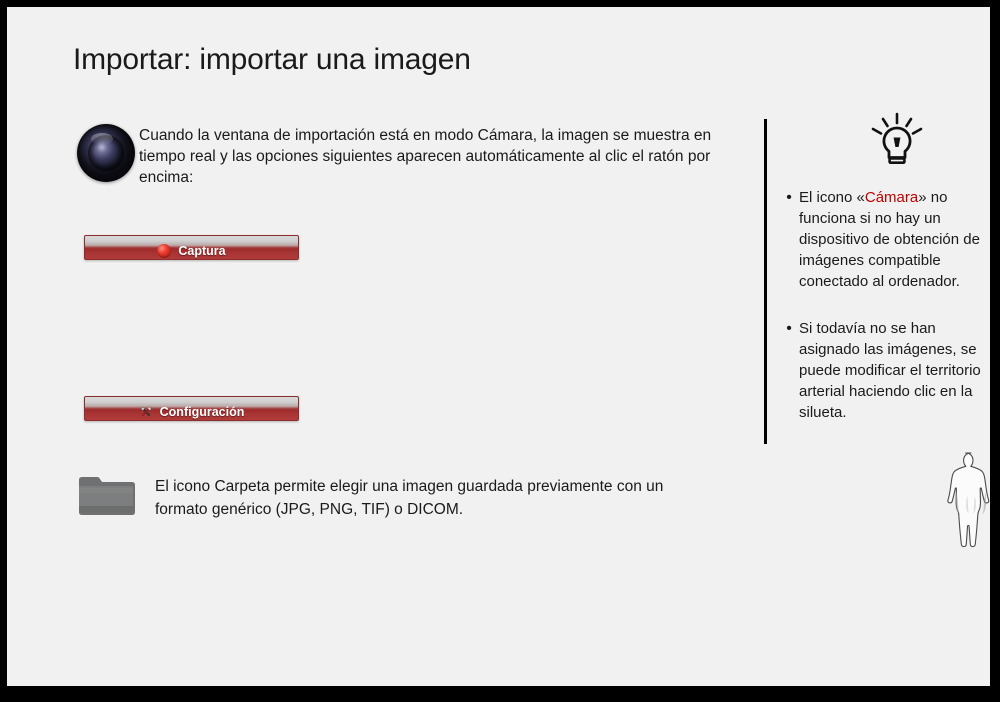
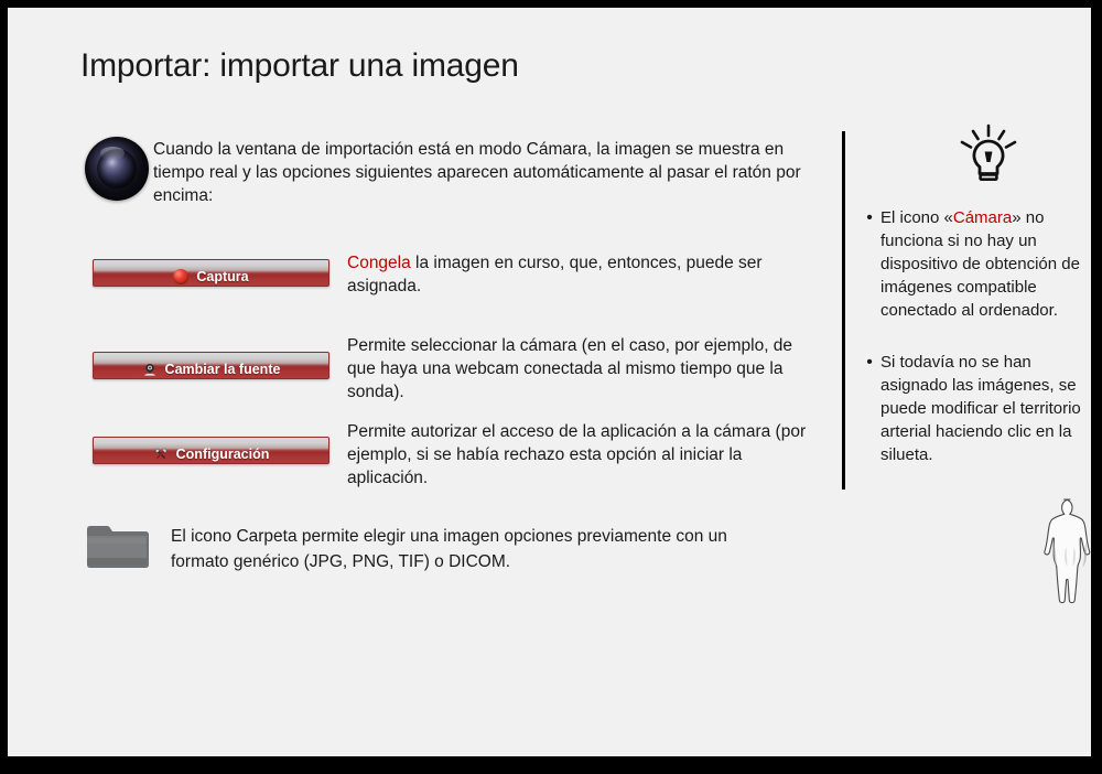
  Importar: importar una imagen
- Cuando la ventana de importación está en modo Cámara, la imagen se muestra en tiempo real y las opciones siguientes aparecen automáticamente al clic el ratón por encima:
+ Cuando la ventana de importación está en modo Cámara, la imagen se muestra en tiempo real y las opciones siguientes aparecen automáticamente al pasar el ratón por encima:
  Captura
+ Congela la imagen en curso, que, entonces, puede ser asignada.
+ Cambiar la fuente
+ Permite seleccionar la cámara (en el caso, por ejemplo, de que haya una webcam conectada al mismo tiempo que la sonda).
  Configuración
+ Permite autorizar el acceso de la aplicación a la cámara (por ejemplo, si se había rechazo esta opción al iniciar la aplicación.
- El icono Carpeta permite elegir una imagen guardada previamente con un formato genérico (JPG, PNG, TIF) o DICOM.
+ El icono Carpeta permite elegir una imagen opciones previamente con un formato genérico (JPG, PNG, TIF) o DICOM.
  •
  El icono «Cámara» no funciona si no hay un dispositivo de obtención de imágenes compatible conectado al ordenador.
  •
  Si todavía no se han asignado las imágenes, se puede modificar el territorio arterial haciendo clic en la silueta.
